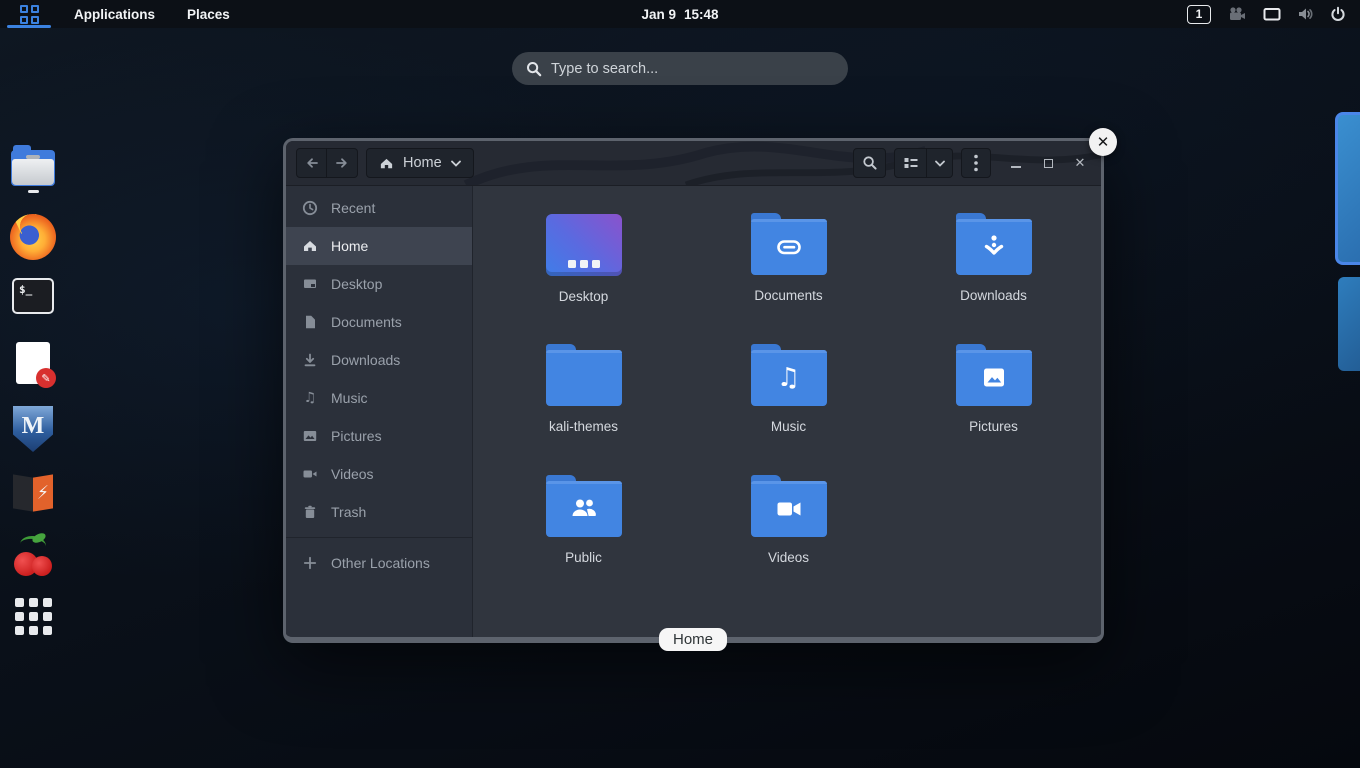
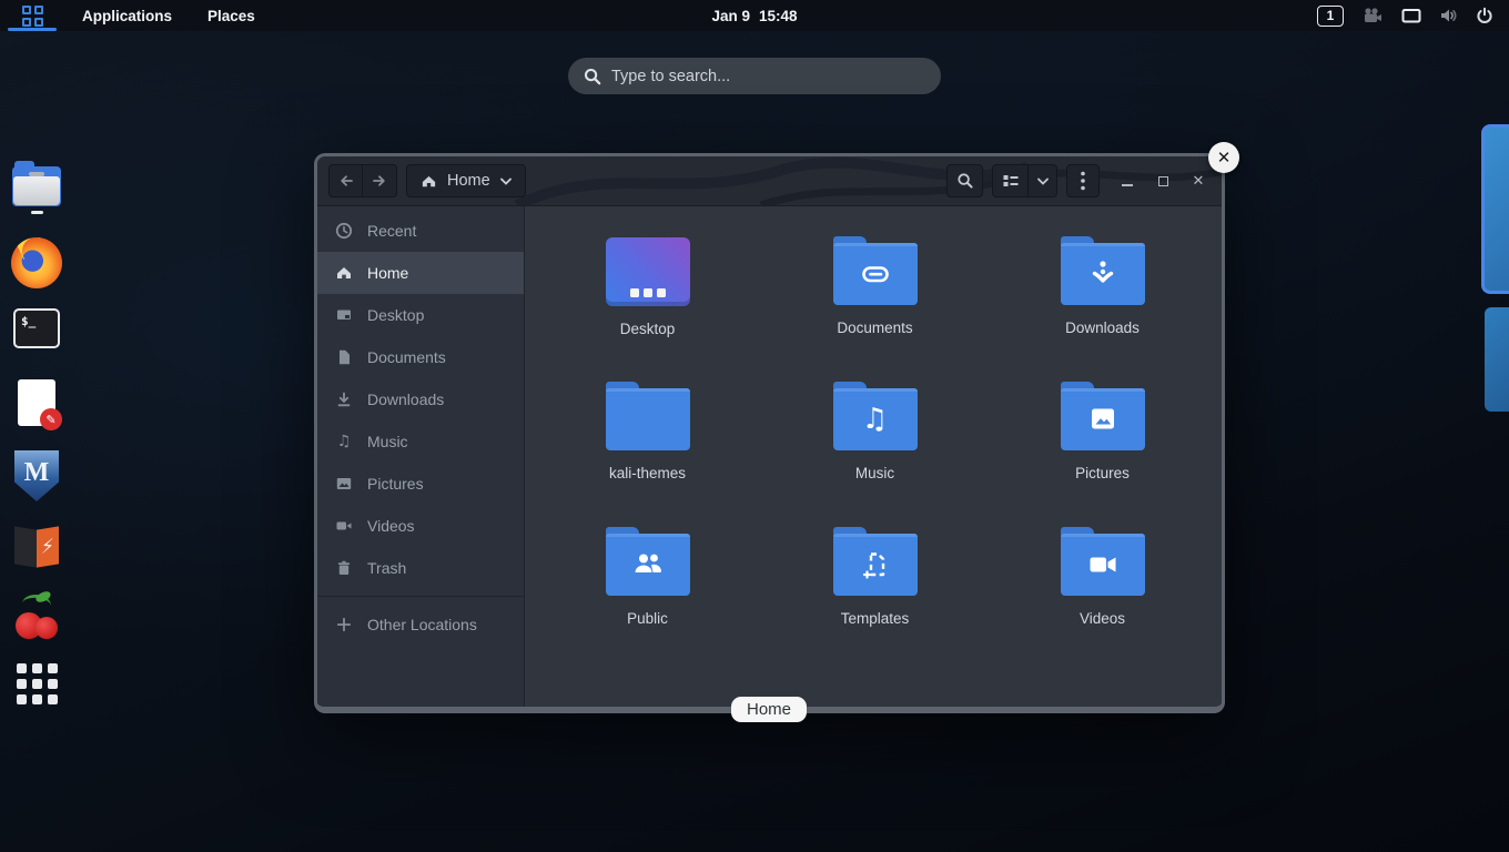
  Applications
  Places
  Jan 9
  15:48
  1
  Type to search...
  $_
  ✎
  M
  Home
  ✕
  Recent
  Home
  Desktop
  Documents
  Downloads
  ♫
  Music
  Pictures
  Videos
  Trash
  Other Locations
  Desktop
  Documents
  Downloads
  kali-themes
  ♫
  Music
  Pictures
  Public
+ Templates
  Videos
  ✕
  Home
